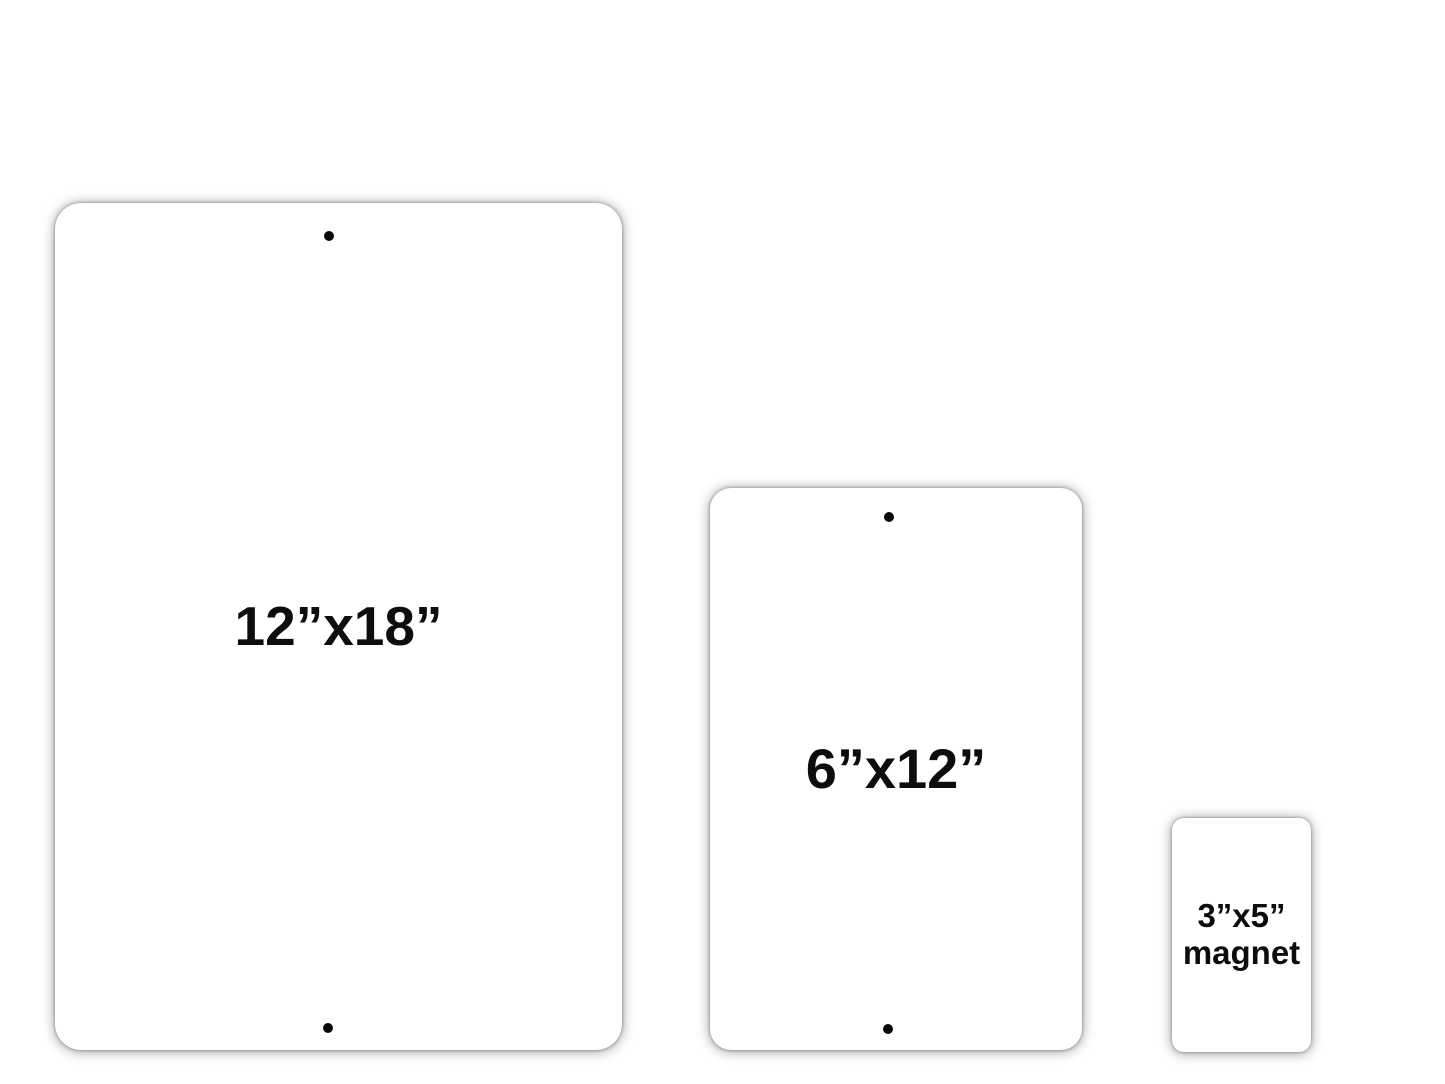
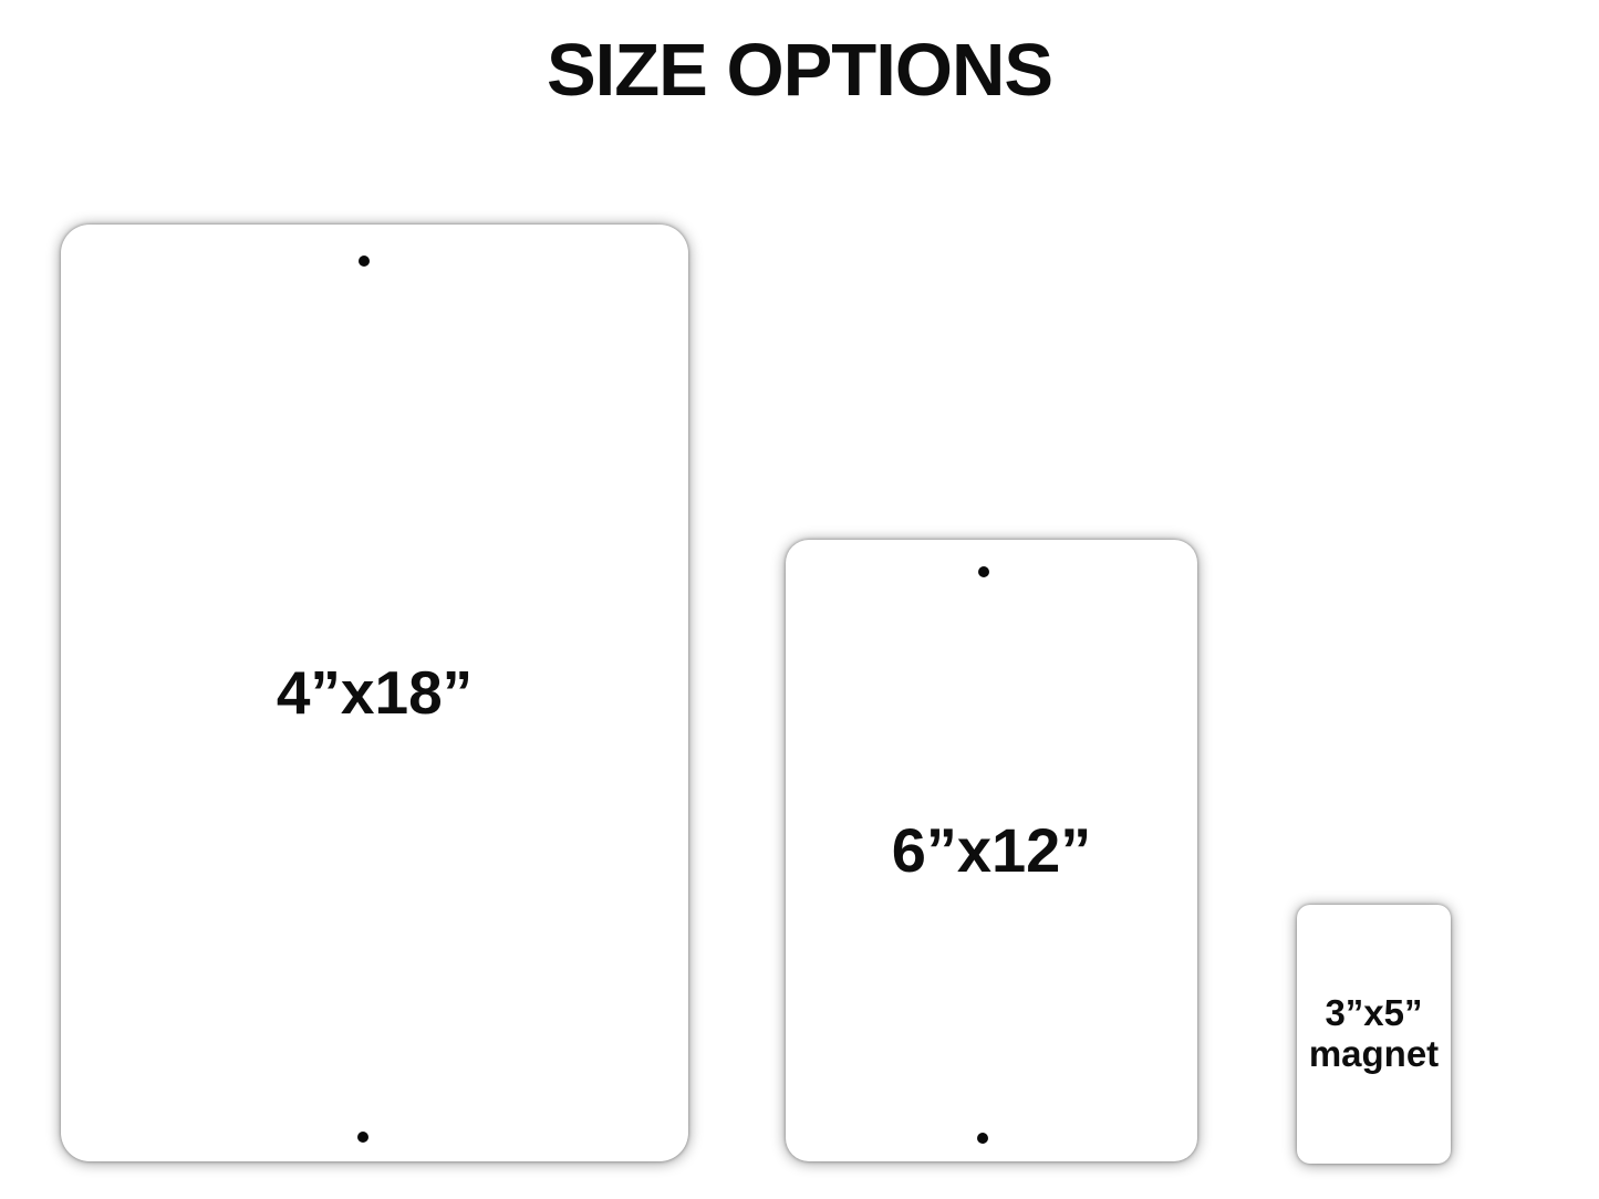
+ SIZE OPTIONS
- 12”x18”
+ 4”x18”
  6”x12”
  3”x5”
  magnet
